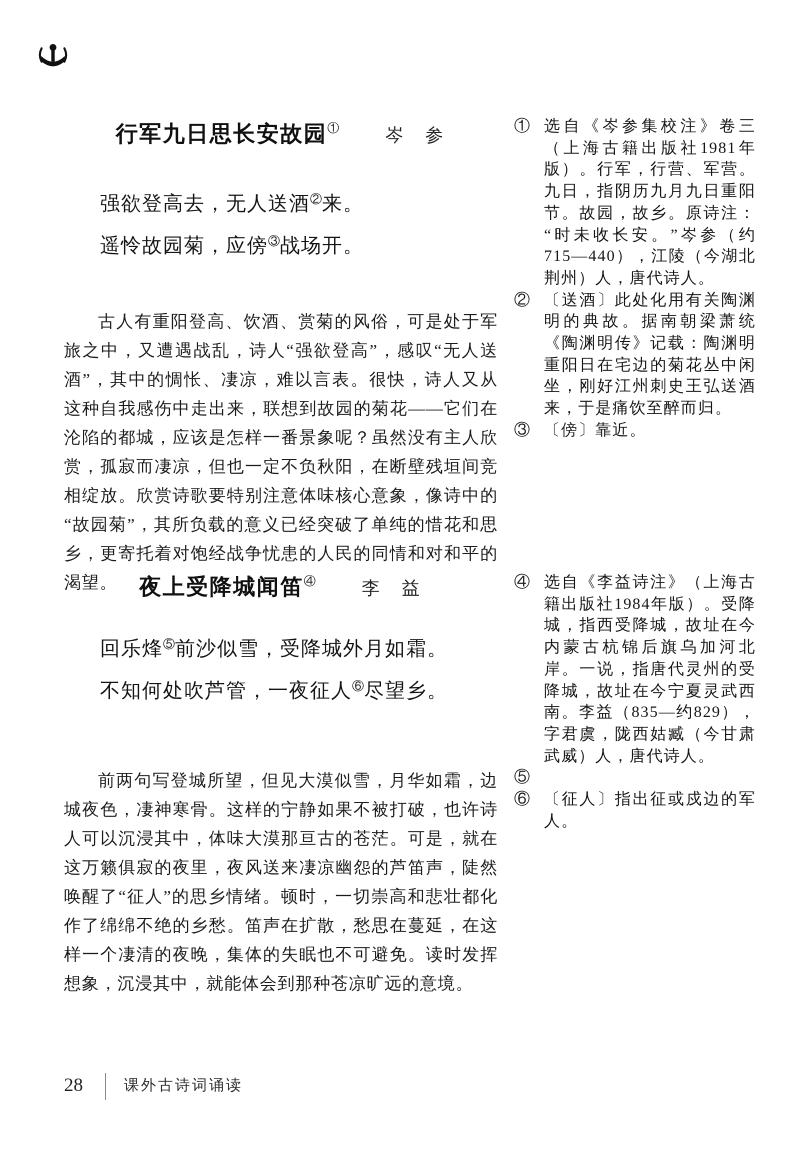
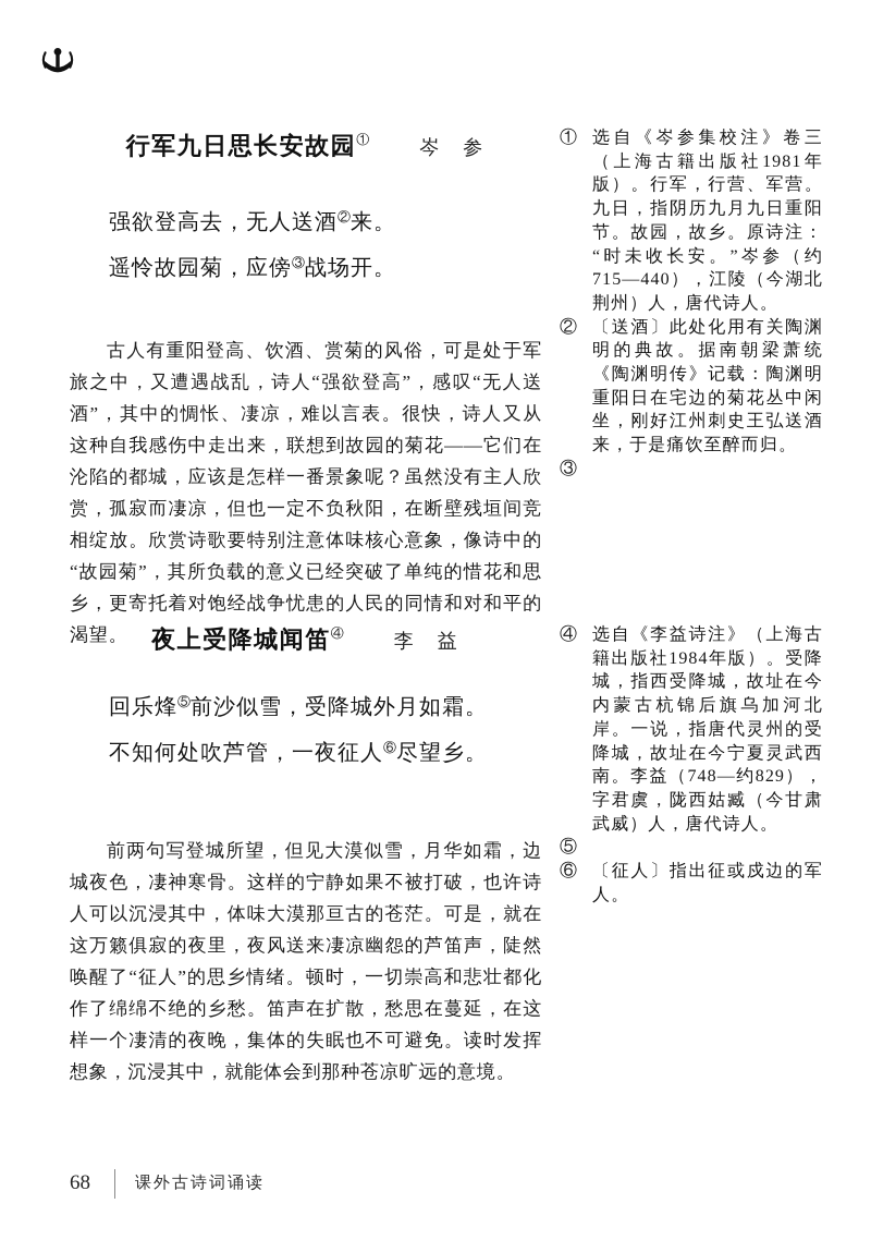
  行军九日思长安故园①
  岑 参
  强欲登高去，无人送酒②来。
  遥怜故园菊，应傍③战场开。
  古人有重阳登高、饮酒、赏菊的风俗，可是处于军旅之中，又遭遇战乱，诗人“强欲登高”，感叹“无人送酒”，其中的惆怅、凄凉，难以言表。很快，诗人又从这种自我感伤中走出来，联想到故园的菊花——它们在沦陷的都城，应该是怎样一番景象呢？虽然没有主人欣赏，孤寂而凄凉，但也一定不负秋阳，在断壁残垣间竞相绽放。欣赏诗歌要特别注意体味核心意象，像诗中的“故园菊”，其所负载的意义已经突破了单纯的惜花和思乡，更寄托着对饱经战争忧患的人民的同情和对和平的渴望。
  夜上受降城闻笛④
  李 益
  回乐烽⑤前沙似雪，受降城外月如霜。
  不知何处吹芦管，一夜征人⑥尽望乡。
  前两句写登城所望，但见大漠似雪，月华如霜，边城夜色，凄神寒骨。这样的宁静如果不被打破，也许诗人可以沉浸其中，体味大漠那亘古的苍茫。可是，就在这万籁俱寂的夜里，夜风送来凄凉幽怨的芦笛声，陡然唤醒了“征人”的思乡情绪。顿时，一切崇高和悲壮都化作了绵绵不绝的乡愁。笛声在扩散，愁思在蔓延，在这样一个凄清的夜晚，集体的失眠也不可避免。读时发挥想象，沉浸其中，就能体会到那种苍凉旷远的意境。
  ①
  选自《岑参集校注》卷三（上海古籍出版社1981年版）。行军，行营、军营。九日，指阴历九月九日重阳节。故园，故乡。原诗注：“时未收长安。”岑参（约715—440），江陵（今湖北荆州）人，唐代诗人。
  ②
  〔送酒〕此处化用有关陶渊明的典故。据南朝梁萧统《陶渊明传》记载：陶渊明重阳日在宅边的菊花丛中闲坐，刚好江州刺史王弘送酒来，于是痛饮至醉而归。
  ③
- 〔傍〕靠近。
  ④
- 选自《李益诗注》（上海古籍出版社1984年版）。受降城，指西受降城，故址在今内蒙古杭锦后旗乌加河北岸。一说，指唐代灵州的受降城，故址在今宁夏灵武西南。李益（835—约829），字君虞，陇西姑臧（今甘肃武威）人，唐代诗人。
+ 选自《李益诗注》（上海古籍出版社1984年版）。受降城，指西受降城，故址在今内蒙古杭锦后旗乌加河北岸。一说，指唐代灵州的受降城，故址在今宁夏灵武西南。李益（748—约829），字君虞，陇西姑臧（今甘肃武威）人，唐代诗人。
  ⑤
  ⑥
  〔征人〕指出征或戍边的军人。
- 28
+ 68
  课外古诗词诵读
